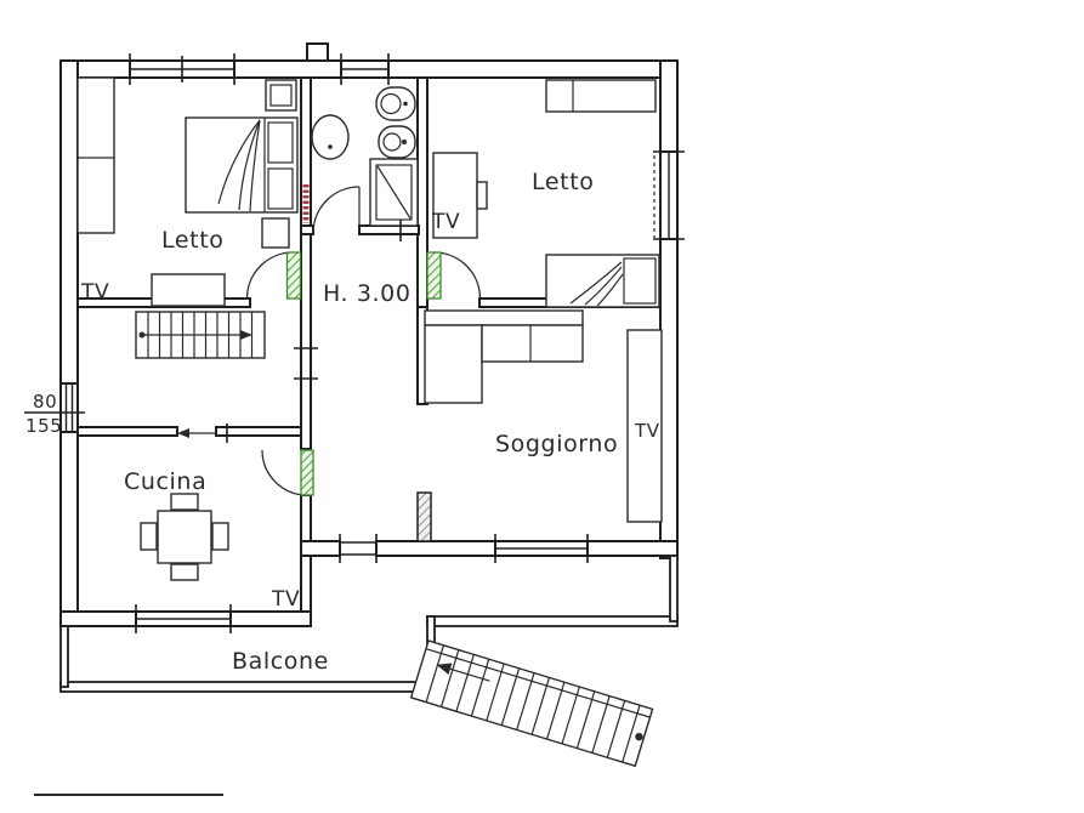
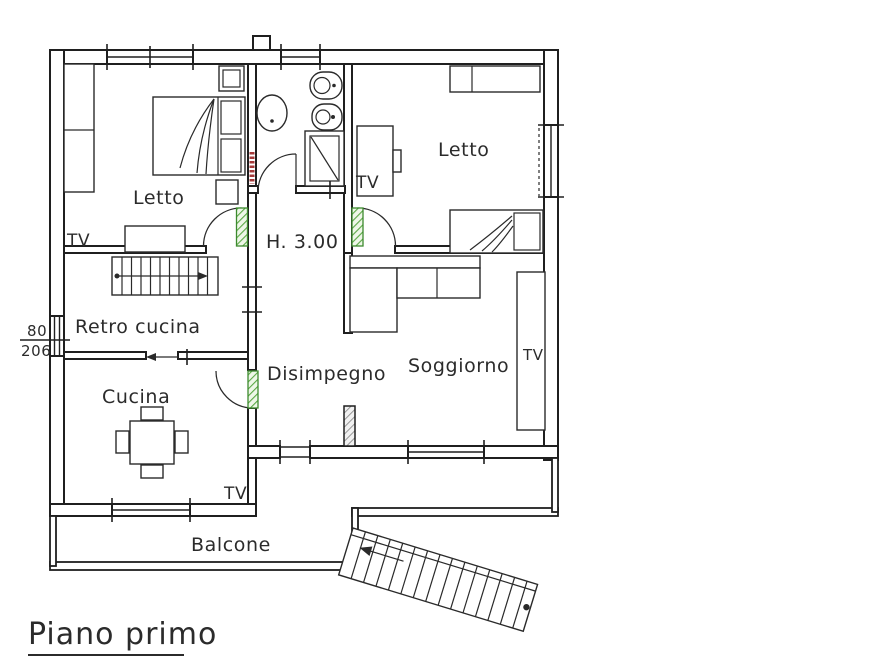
  Letto
  Letto
+ Retro cucina
  Cucina
+ Disimpegno
  Soggiorno
  Balcone
  H. 3.00
  TV
  TV
  TV
  TV
  80
- 155
+ 206
+ Piano primo
